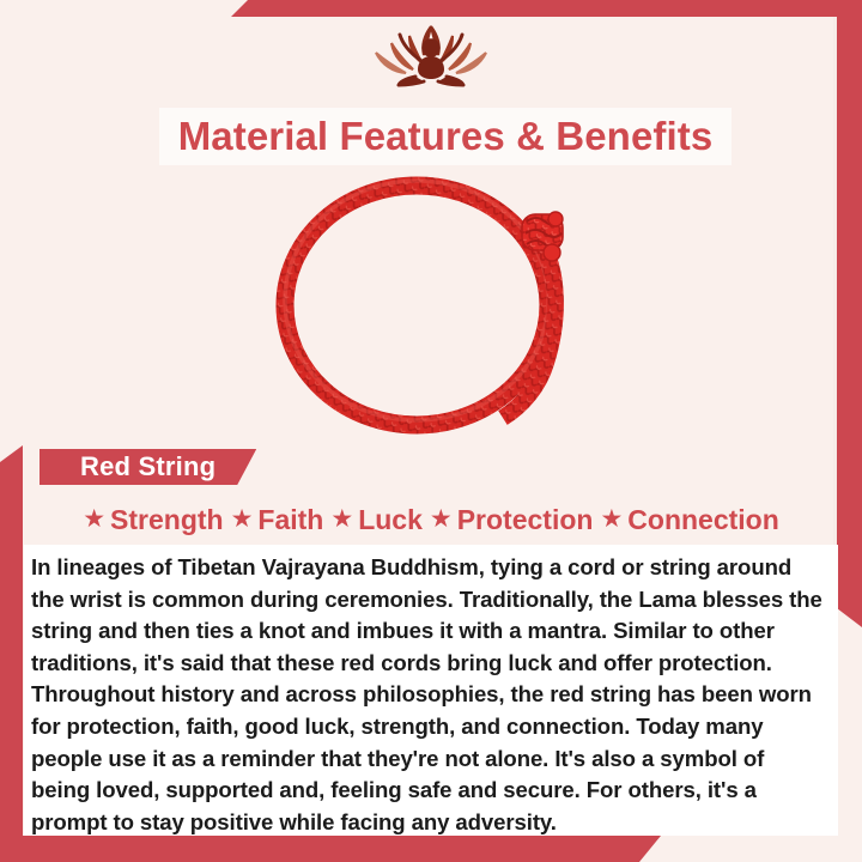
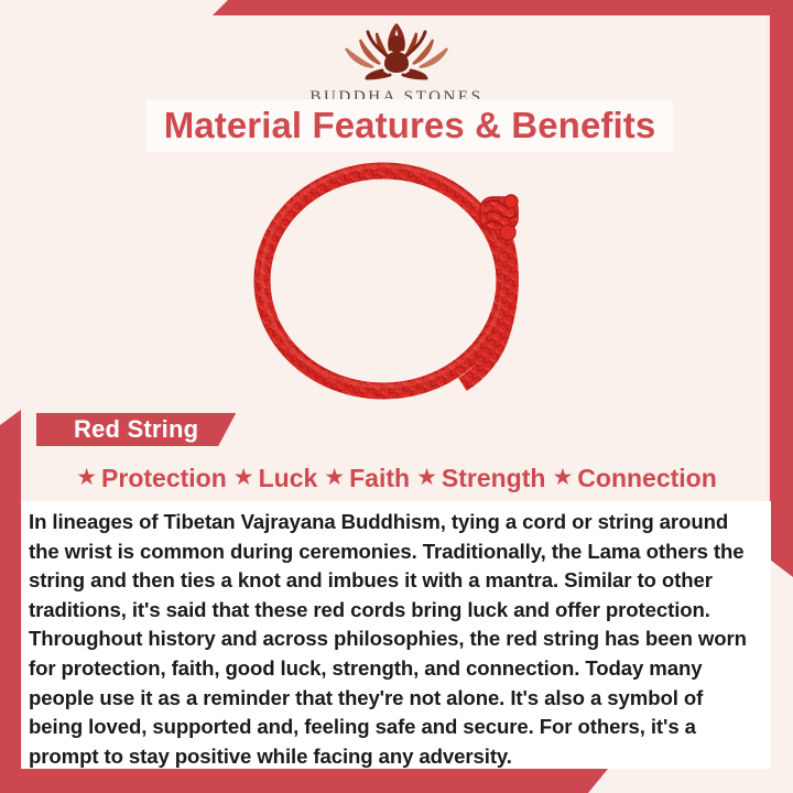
+ BUDDHA STONES
  Material Features & Benefits
  Red String
  ★
- Strength
+ Protection
  ★
- Faith
+ Luck
  ★
- Luck
+ Faith
  ★
- Protection
+ Strength
  ★
  Connection
- In lineages of Tibetan Vajrayana Buddhism, tying a cord or string around the wrist is common during ceremonies. Traditionally, the Lama blesses the string and then ties a knot and imbues it with a mantra. Similar to other traditions, it's said that these red cords bring luck and offer protection. Throughout history and across philosophies, the red string has been worn for protection, faith, good luck, strength, and connection. Today many people use it as a reminder that they're not alone. It's also a symbol of being loved, supported and, feeling safe and secure. For others, it's a prompt to stay positive while facing any adversity.
+ In lineages of Tibetan Vajrayana Buddhism, tying a cord or string around the wrist is common during ceremonies. Traditionally, the Lama others the string and then ties a knot and imbues it with a mantra. Similar to other traditions, it's said that these red cords bring luck and offer protection. Throughout history and across philosophies, the red string has been worn for protection, faith, good luck, strength, and connection. Today many people use it as a reminder that they're not alone. It's also a symbol of being loved, supported and, feeling safe and secure. For others, it's a prompt to stay positive while facing any adversity.
